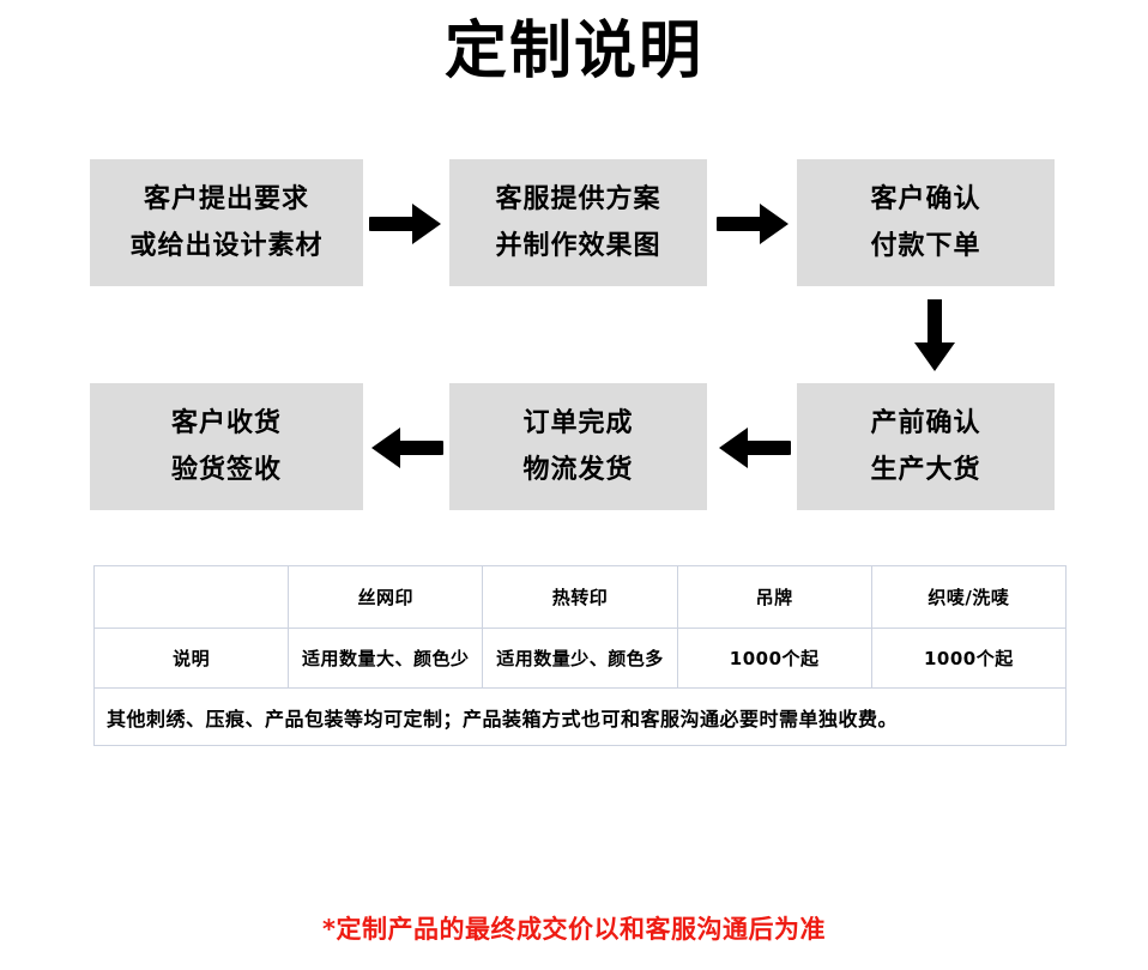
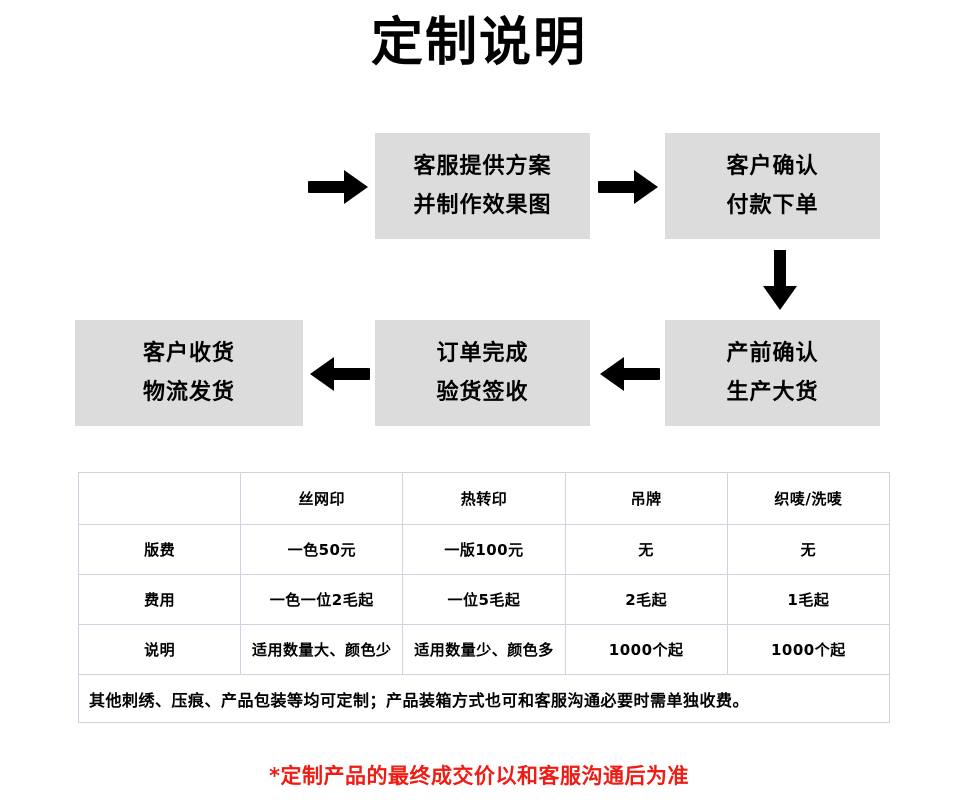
  定制说明
- 客户提出要求
- 或给出设计素材
  客服提供方案
  并制作效果图
  客户确认
  付款下单
  产前确认
  生产大货
  订单完成
- 物流发货
+ 验货签收
  客户收货
- 验货签收
+ 物流发货
  	丝网印	热转印	吊牌	织唛/洗唛
+ 版费	一色50元	一版100元	无	无
+ 费用	一色一位2毛起	一位5毛起	2毛起	1毛起
  说明	适用数量大、颜色少	适用数量少、颜色多	1000个起	1000个起
  其他刺绣、压痕、产品包装等均可定制；产品装箱方式也可和客服沟通必要时需单独收费。
  *定制产品的最终成交价以和客服沟通后为准
